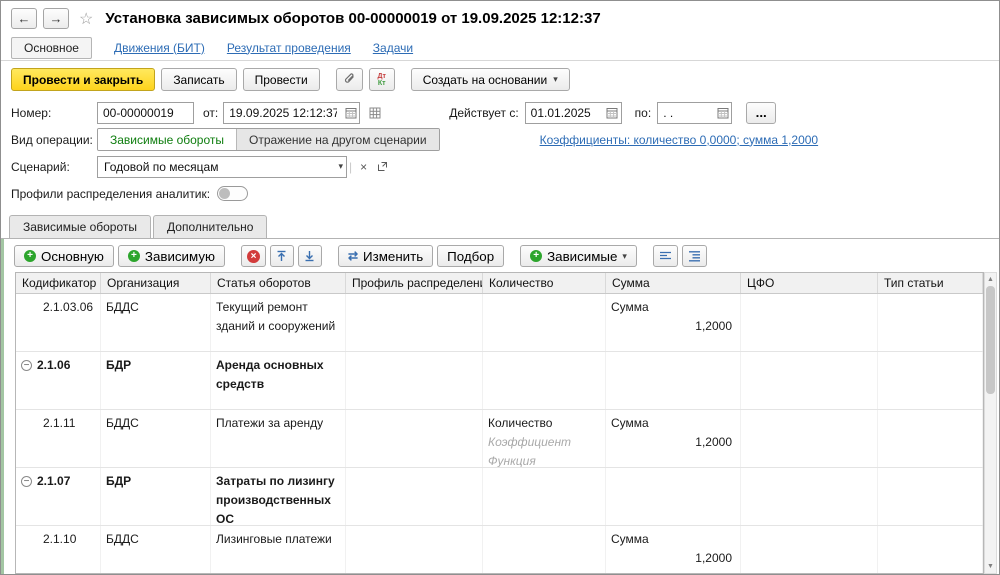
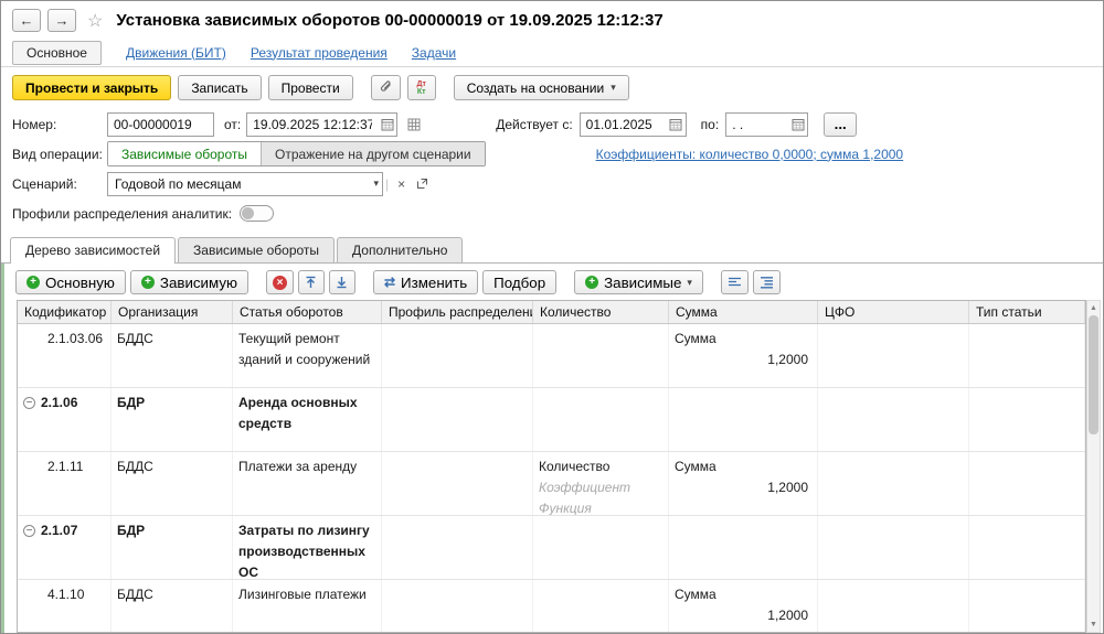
  ←
  →
  ☆
  Установка зависимых оборотов 00-00000019 от 19.09.2025 12:12:37
  Основное
  Движения (БИТ)
  Результат проведения
  Задачи
  Провести и закрыть
  Записать
  Провести
  Создать на основании
  ▾
  Номер:
  00-00000019
  от:
  19.09.2025 12:12:37
  Действует с:
  01.01.2025
  по:
  . .
  ...
  Вид операции:
  Зависимые обороты
  Отражение на другом сценарии
  Коэффициенты: количество 0,0000; сумма 1,2000
  Сценарий:
  Годовой по месяцам
  ▾
  |
  ×
  Профили распределения аналитик:
+ Дерево зависимостей
  Зависимые обороты
  Дополнительно
  +
  Основную
  +
  Зависимую
  ×
  ⇄
  Изменить
  Подбор
  +
  Зависимые
  ▾
  Кодификатор
  Организация
  Статья оборотов
  Профиль распределен
  Количество
  Сумма
  ЦФО
  Тип статьи
  2.1.03.06
  БДДС
  Текущий ремонт зданий и сооружений
  Сумма
  1,2000
  − 2.1.06
  БДР
  Аренда основных средств
  2.1.11
  БДДС
  Платежи за аренду
  Количество
  Коэффициент
  Функция
  Сумма
  1,2000
  − 2.1.07
  БДР
  Затраты по лизингу производственных ОС
- 2.1.10
+ 4.1.10
  БДДС
  Лизинговые платежи
  Сумма
  1,2000
